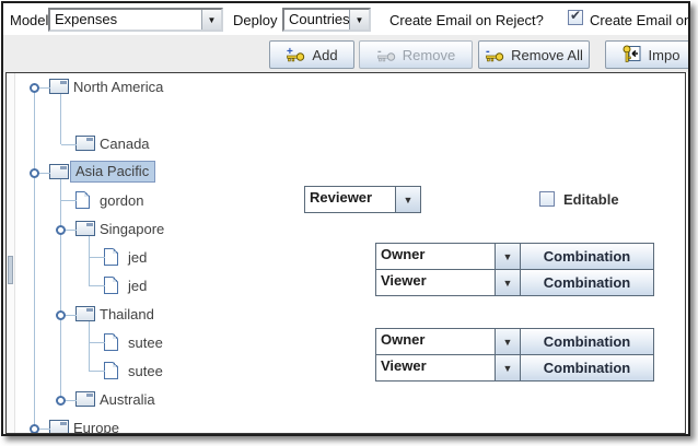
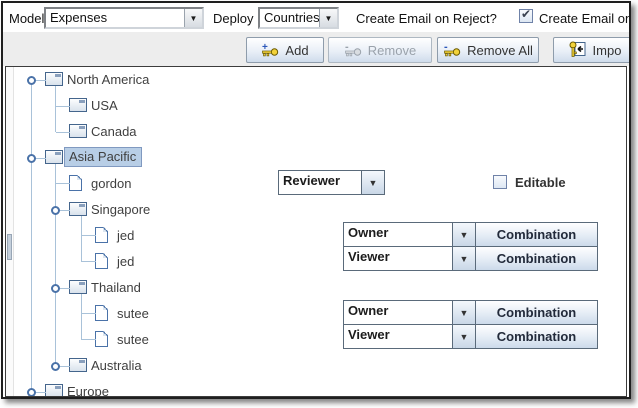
  Model
  Expenses
  ▼
  Deploy
  Countries
  ▼
  Create Email on Reject?
  Create Email on
  +
  Add
  -
  Remove
  -
  Remove All
  Impo
  North America
+ USA
  Canada
  Asia Pacific
  gordon
  Singapore
  jed
  jed
  Thailand
  sutee
  sutee
  Australia
  Europe
  Reviewer
  ▼
  Editable
  Owner
  ▼
  Combination
  Viewer
  ▼
  Combination
  Owner
  ▼
  Combination
  Viewer
  ▼
  Combination
